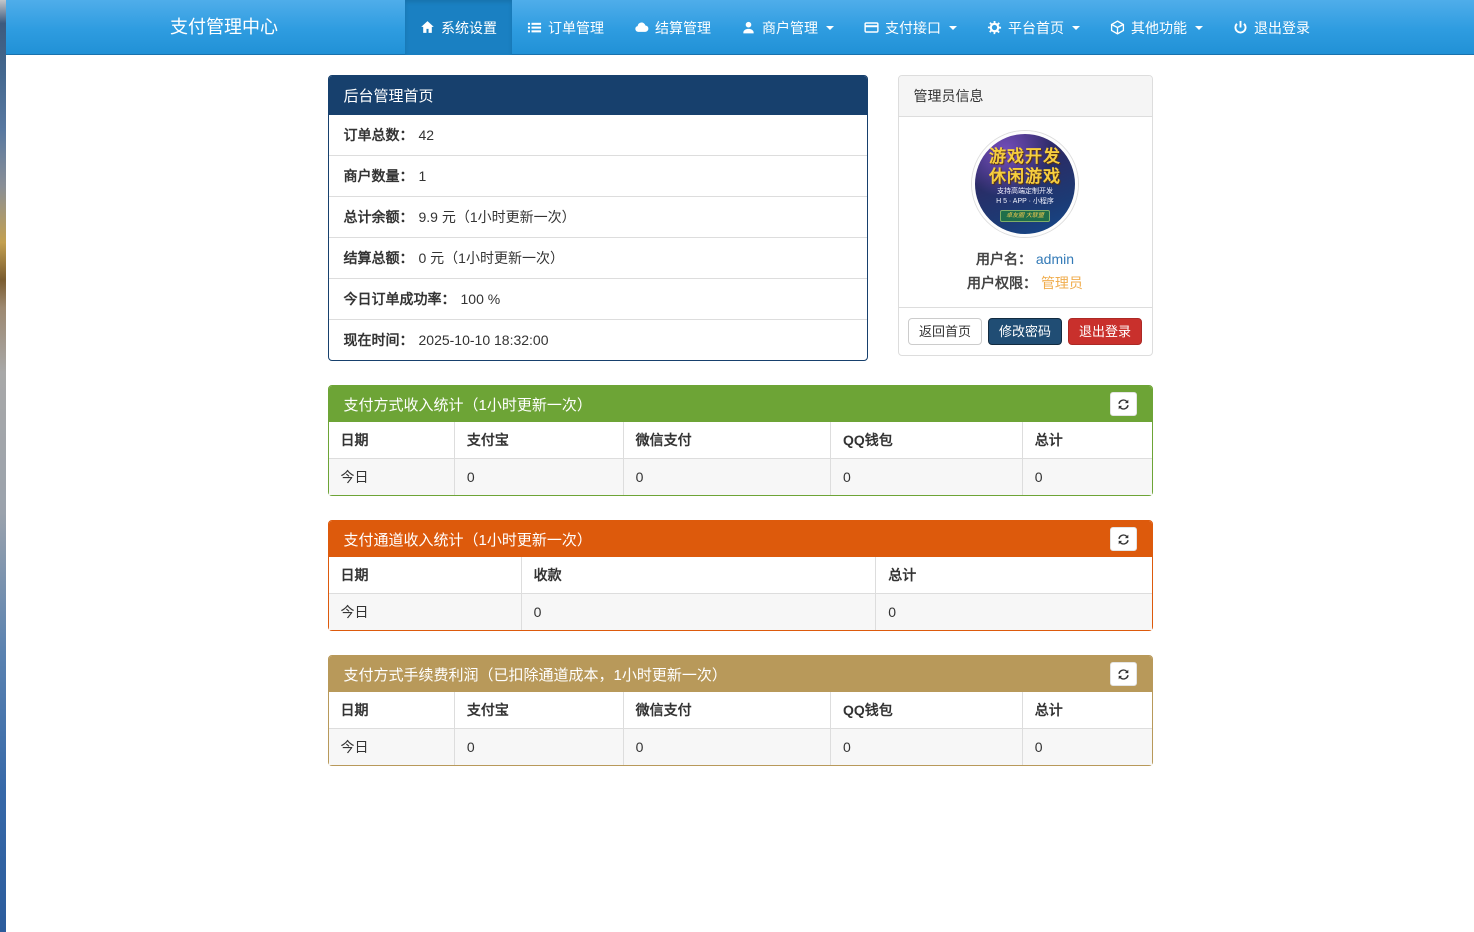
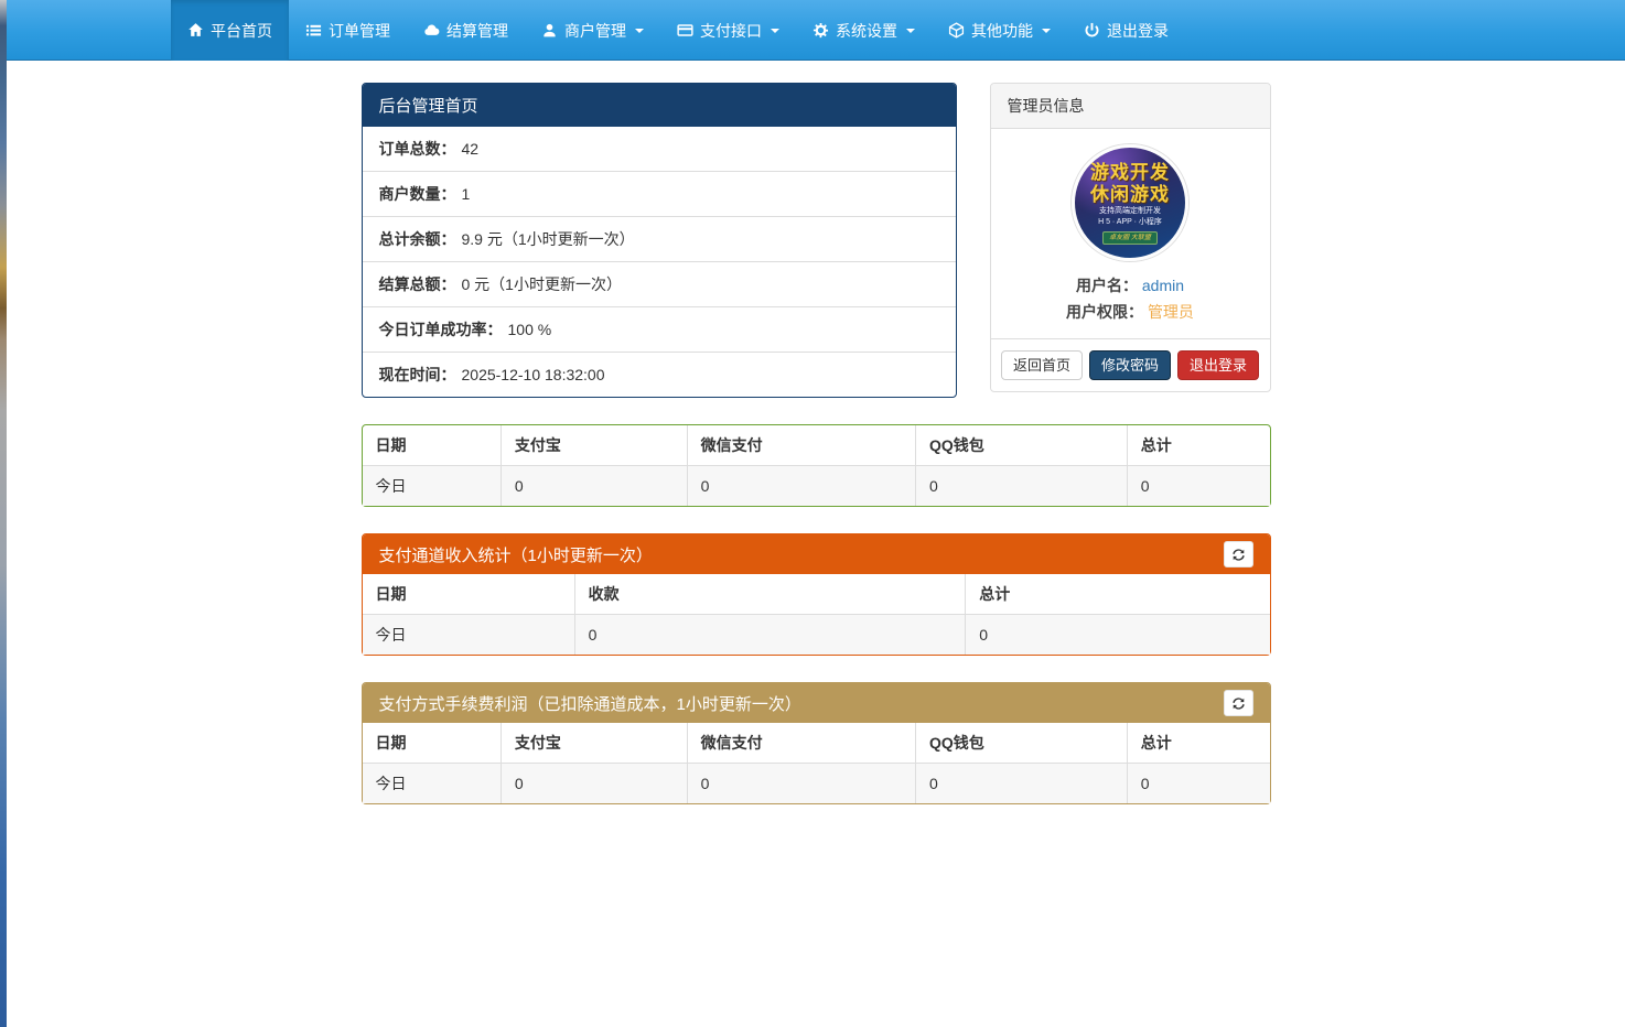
- 支付管理中心
- 系统设置
+ 平台首页
  订单管理
  结算管理
  商户管理
  支付接口
- 平台首页
+ 系统设置
  其他功能
  退出登录
  后台管理首页
  订单总数： 42
  商户数量： 1
  总计余额： 9.9 元（1小时更新一次）
  结算总额： 0 元（1小时更新一次）
  今日订单成功率： 100 %
- 现在时间： 2025-10-10 18:32:00
+ 现在时间： 2025-12-10 18:32:00
  管理员信息
  游戏开发
  休闲游戏
  用户名： admin
  用户权限： 管理员
  返回首页
  修改密码
  退出登录
- 支付方式收入统计（1小时更新一次）
  日期	支付宝	微信支付	QQ钱包	总计
  今日	0	0	0	0
  支付通道收入统计（1小时更新一次）
  日期	收款	总计
  今日	0	0
  支付方式手续费利润（已扣除通道成本，1小时更新一次）
  日期	支付宝	微信支付	QQ钱包	总计
  今日	0	0	0	0
